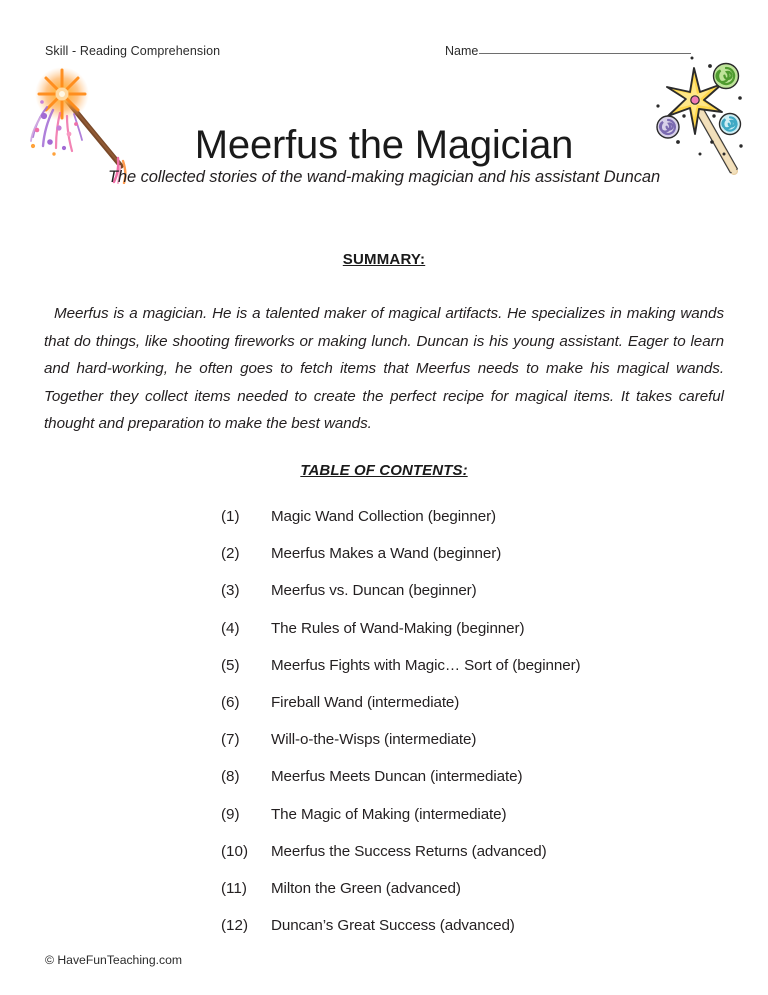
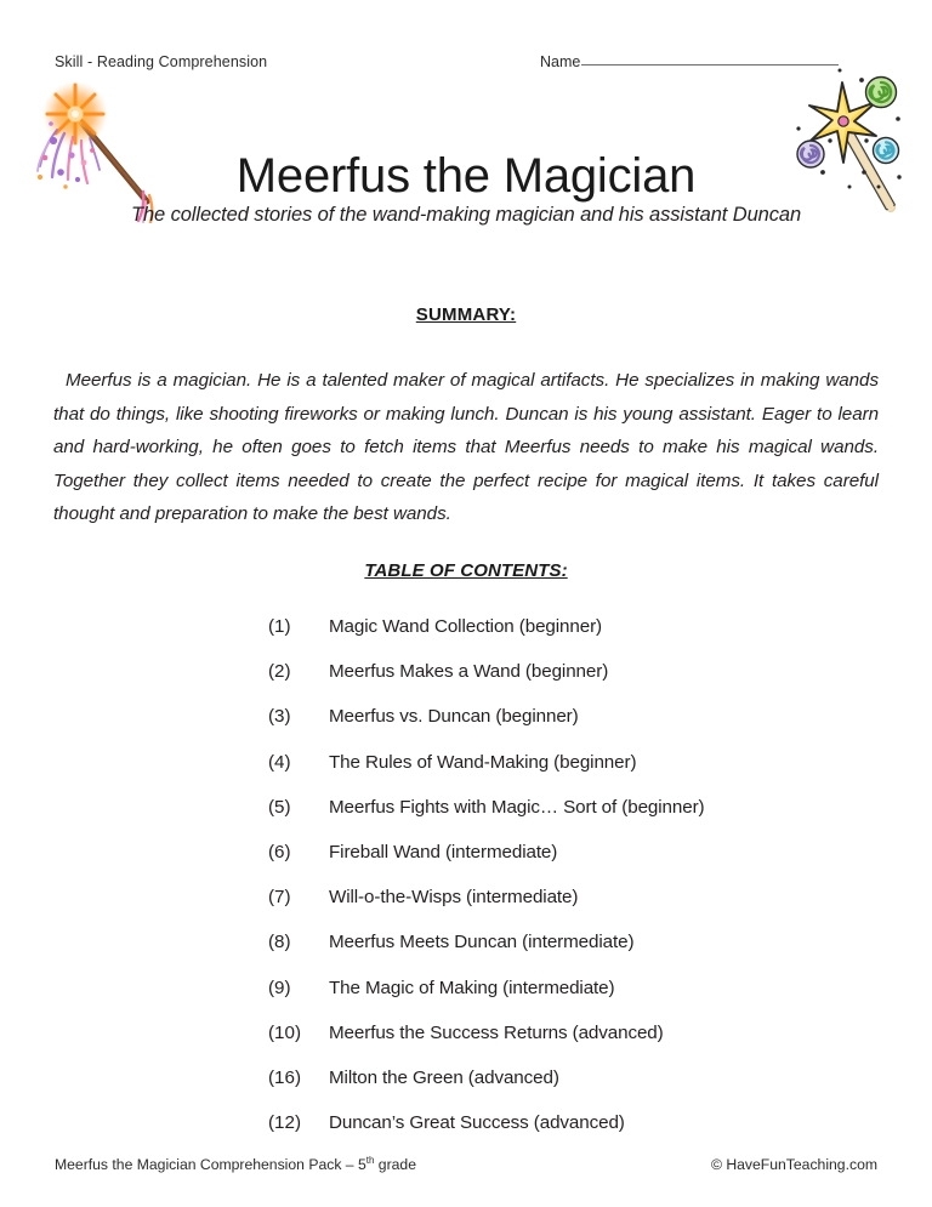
  Skill - Reading Comprehension
  Name
  Meerfus the Magician
  The collected stories of the wand-making magician and his assistant Duncan
  SUMMARY:
  Meerfus is a magician. He is a talented maker of magical artifacts. He specializes in making wands that do things, like shooting fireworks or making lunch. Duncan is his young assistant. Eager to learn and hard-working, he often goes to fetch items that Meerfus needs to make his magical wands. Together they collect items needed to create the perfect recipe for magical items. It takes careful thought and preparation to make the best wands.
  TABLE OF CONTENTS:
  (1)
  Magic Wand Collection (beginner)
  (2)
  Meerfus Makes a Wand (beginner)
  (3)
  Meerfus vs. Duncan (beginner)
  (4)
  The Rules of Wand-Making (beginner)
  (5)
  Meerfus Fights with Magic… Sort of (beginner)
  (6)
  Fireball Wand (intermediate)
  (7)
  Will-o-the-Wisps (intermediate)
  (8)
  Meerfus Meets Duncan (intermediate)
  (9)
  The Magic of Making (intermediate)
  (10)
  Meerfus the Success Returns (advanced)
- (11)
+ (16)
  Milton the Green (advanced)
  (12)
  Duncan’s Great Success (advanced)
+ Meerfus the Magician Comprehension Pack – 5th grade
  © HaveFunTeaching.com
